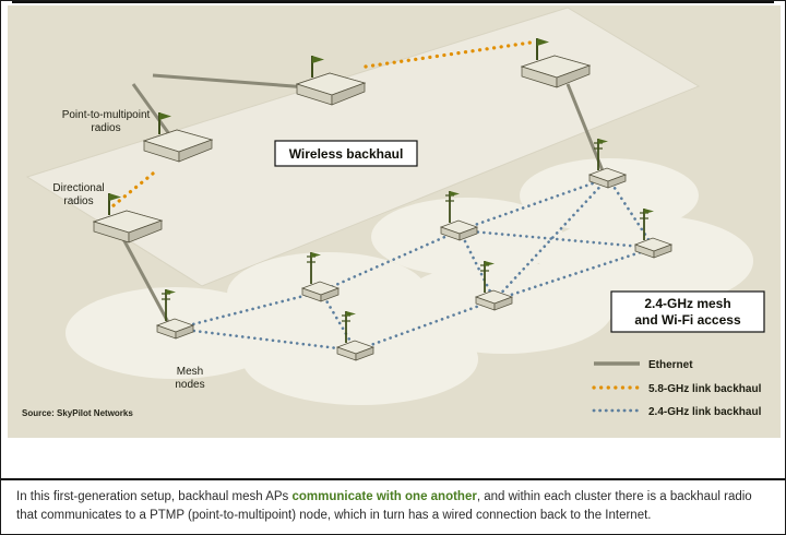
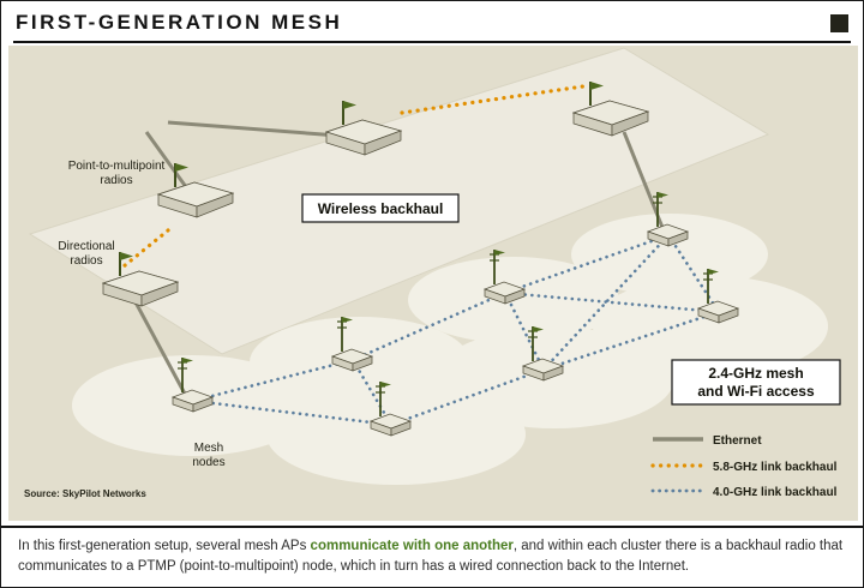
+ FIRST-GENERATION MESH
  Point-to-multipoint
  radios
  Directional
  radios
  Wireless backhaul
  2.4-GHz mesh
  and Wi-Fi access
  Mesh
  nodes
  Ethernet
  5.8-GHz link backhaul
- 2.4-GHz link backhaul
+ 4.0-GHz link backhaul
  Source: SkyPilot Networks
- In this first-generation setup, backhaul mesh APs communicate with one another, and within each cluster there is a backhaul radio that communicates to a PTMP (point-to-multipoint) node, which in turn has a wired connection back to the Internet.
+ In this first-generation setup, several mesh APs communicate with one another, and within each cluster there is a backhaul radio that communicates to a PTMP (point-to-multipoint) node, which in turn has a wired connection back to the Internet.
